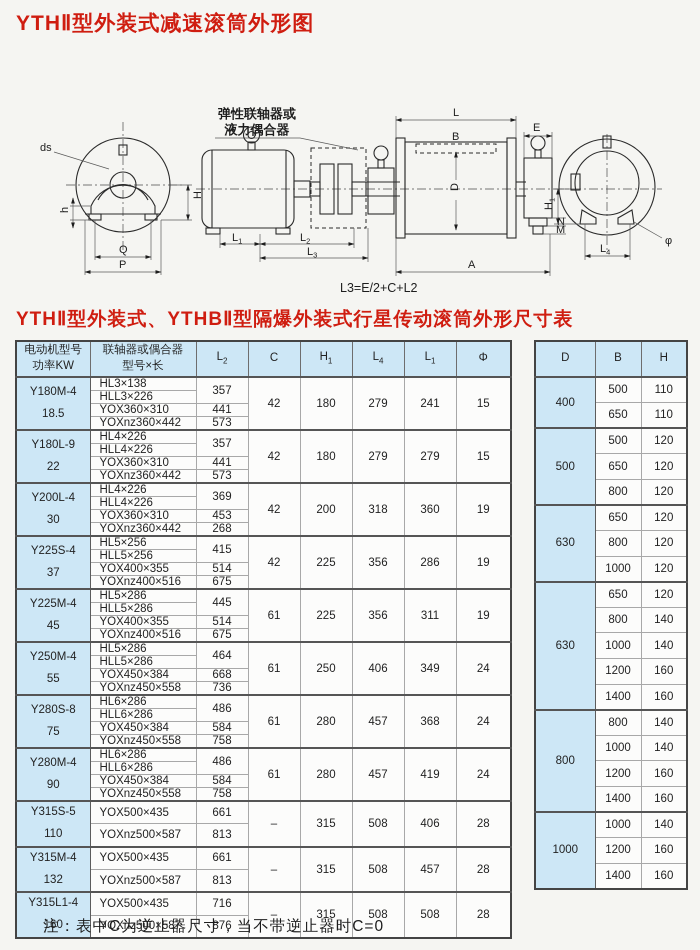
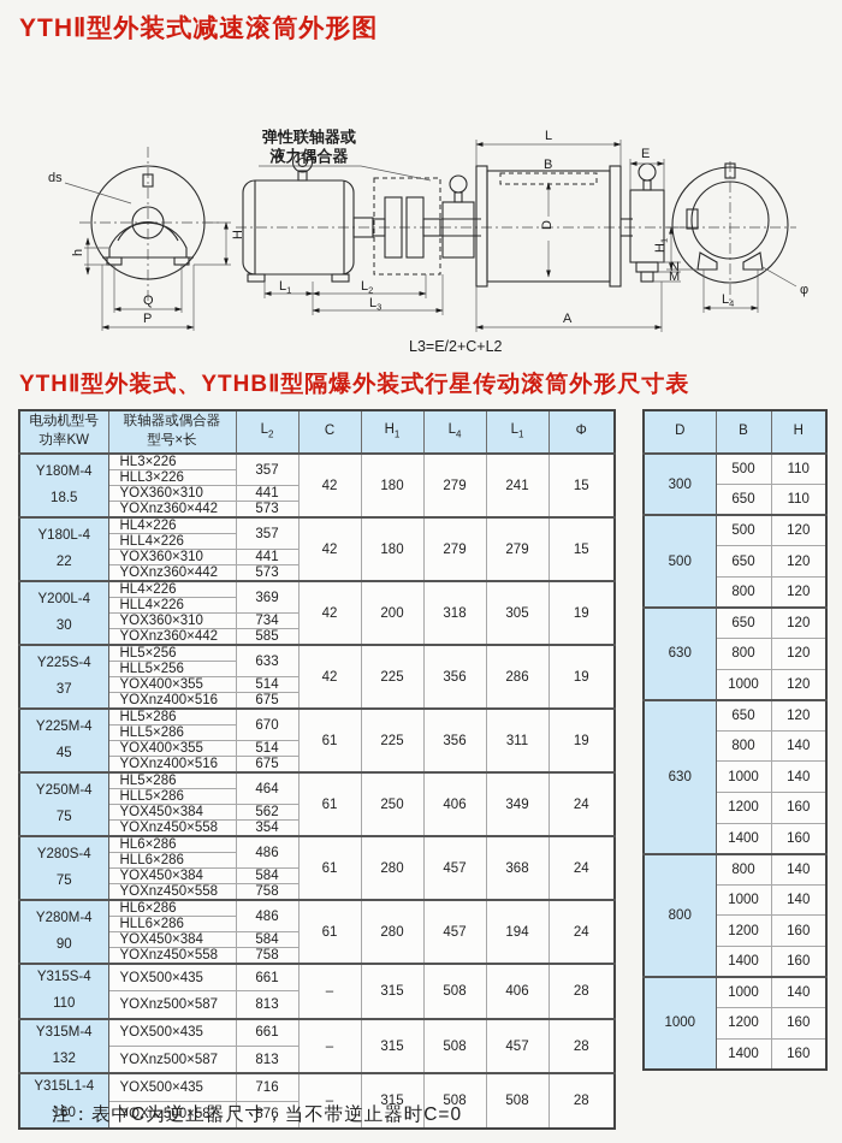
  YTHⅡ型外装式减速滚筒外形图
  ds
  Q
  P
  弹性联轴器或
  液力合器
  L
  B
  E
  N
  M
  L1
  L2
  L3
  A
  L3=E/2+C+L2
  L4
  φ
  YTHⅡ型外装式、YTHBⅡ型隔爆外装式行星传动滚筒外形尺寸表
  电动机型号功率KW	联轴器或偶合器型号×长	L2	C	H1	L4	L1	Φ
- Y180M-418.5	HL3×138	357	42	180	279	241	15
+ Y180M-418.5	HL3×226	357	42	180	279	241	15
  HLL3×226
  YOX360×310	441
  YOXnz360×442	573
- Y180L-922	HL4×226	357	42	180	279	279	15
+ Y180L-422	HL4×226	357	42	180	279	279	15
  HLL4×226
  YOX360×310	441
  YOXnz360×442	573
- Y200L-430	HL4×226	369	42	200	318	360	19
+ Y200L-430	HL4×226	369	42	200	318	305	19
  HLL4×226
- YOX360×310	453
+ YOX360×310	734
- YOXnz360×442	268
+ YOXnz360×442	585
- Y225S-437	HL5×256	415	42	225	356	286	19
+ Y225S-437	HL5×256	633	42	225	356	286	19
  HLL5×256
  YOX400×355	514
  YOXnz400×516	675
- Y225M-445	HL5×286	445	61	225	356	311	19
+ Y225M-445	HL5×286	670	61	225	356	311	19
  HLL5×286
  YOX400×355	514
  YOXnz400×516	675
- Y250M-455	HL5×286	464	61	250	406	349	24
+ Y250M-475	HL5×286	464	61	250	406	349	24
  HLL5×286
- YOX450×384	668
+ YOX450×384	562
- YOXnz450×558	736
+ YOXnz450×558	354
- Y280S-875	HL6×286	486	61	280	457	368	24
+ Y280S-475	HL6×286	486	61	280	457	368	24
  HLL6×286
  YOX450×384	584
  YOXnz450×558	758
- Y280M-490	HL6×286	486	61	280	457	419	24
+ Y280M-490	HL6×286	486	61	280	457	194	24
  HLL6×286
  YOX450×384	584
  YOXnz450×558	758
- Y315S-5110	YOX500×435	661	–	315	508	406	28
+ Y315S-4110	YOX500×435	661	–	315	508	406	28
  YOXnz500×587	813
  Y315M-4132	YOX500×435	661	–	315	508	457	28
  YOXnz500×587	813
  Y315L1-4160	YOX500×435	716	–	315	508	508	28
  YOXnz500×587	876
  D	B	H
- 400	500	110
+ 300	500	110
  650	110
  500	500	120
  650	120
  800	120
  630	650	120
  800	120
  1000	120
  630	650	120
  800	140
  1000	140
  1200	160
  1400	160
  800	800	140
  1000	140
  1200	160
  1400	160
  1000	1000	140
  1200	160
  1400	160
  注：表中C为逆止器尺寸，当不带逆止器时C=0
